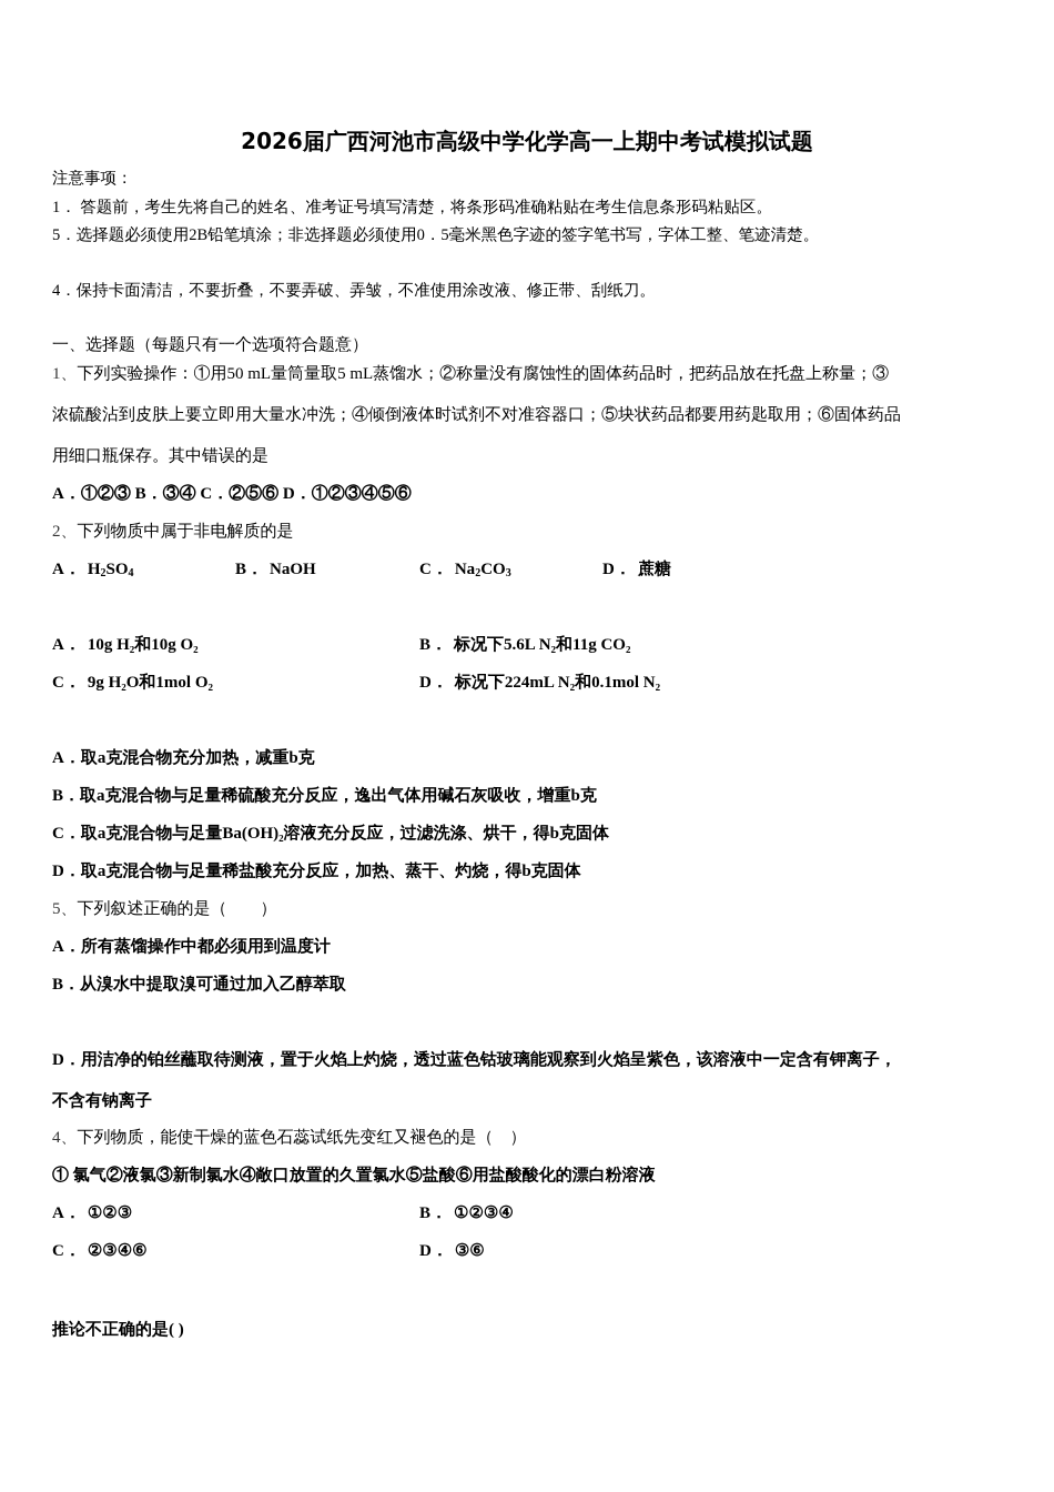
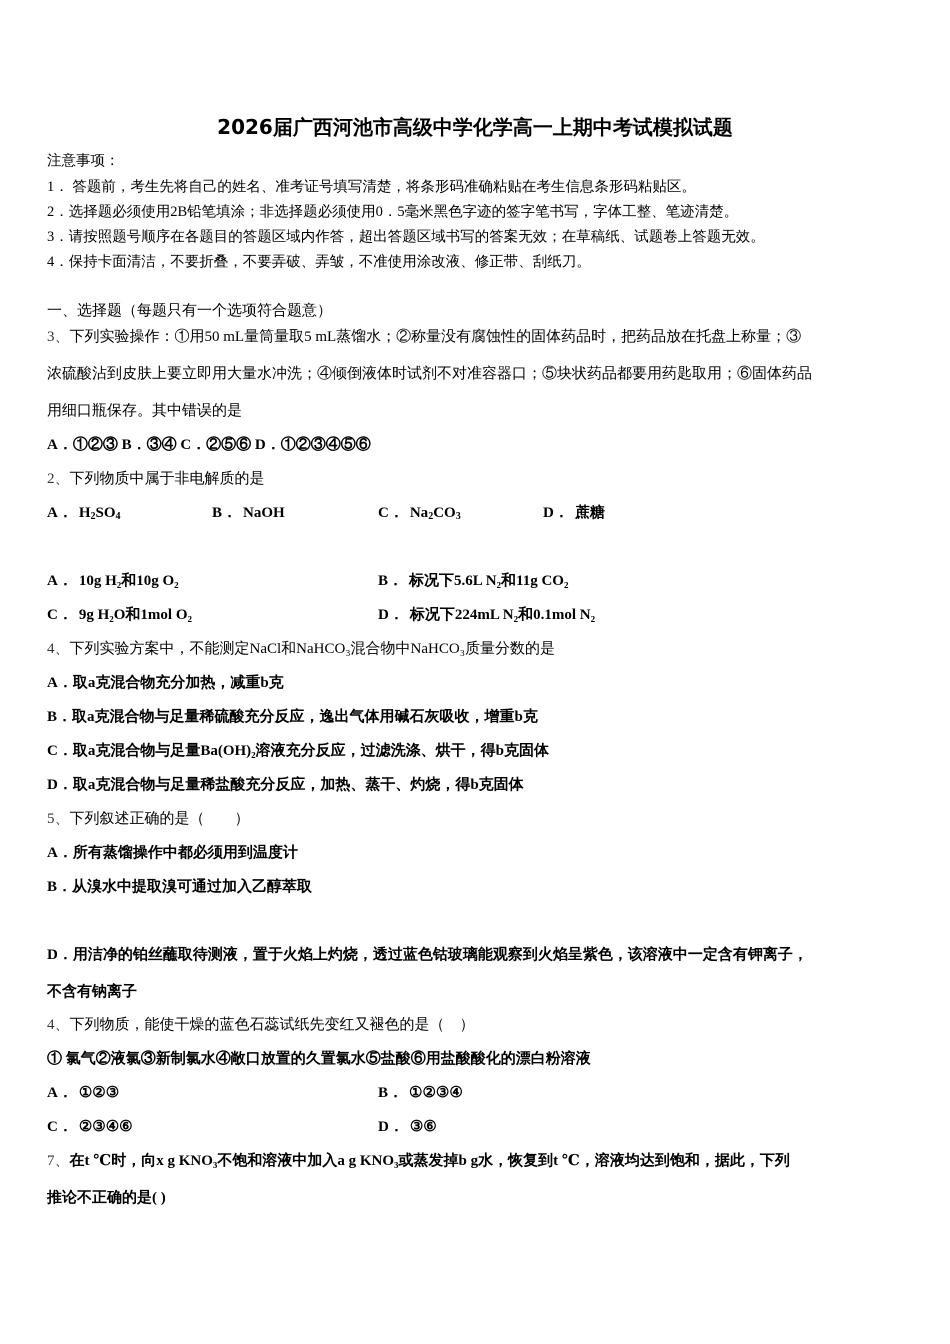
  2026届广西河池市高级中学化学高一上期中考试模拟试题
  注意事项：
  1． 答题前，考生先将自己的姓名、准考证号填写清楚，将条形码准确粘贴在考生信息条形码粘贴区。
- 5．选择题必须使用2B铅笔填涂；非选择题必须使用0．5毫米黑色字迹的签字笔书写，字体工整、笔迹清楚。
+ 2．选择题必须使用2B铅笔填涂；非选择题必须使用0．5毫米黑色字迹的签字笔书写，字体工整、笔迹清楚。
+ 3．请按照题号顺序在各题目的答题区域内作答，超出答题区域书写的答案无效；在草稿纸、试题卷上答题无效。
  4．保持卡面清洁，不要折叠，不要弄破、弄皱，不准使用涂改液、修正带、刮纸刀。
  一、选择题（每题只有一个选项符合题意）
- 1、下列实验操作：①用50 mL量筒量取5 mL蒸馏水；②称量没有腐蚀性的固体药品时，把药品放在托盘上称量；③
+ 3、下列实验操作：①用50 mL量筒量取5 mL蒸馏水；②称量没有腐蚀性的固体药品时，把药品放在托盘上称量；③
  浓硫酸沾到皮肤上要立即用大量水冲洗；④倾倒液体时试剂不对准容器口；⑤块状药品都要用药匙取用；⑥固体药品
  用细口瓶保存。其中错误的是
  A．①②③ B．③④ C．②⑤⑥ D．①②③④⑤⑥
  2、下列物质中属于非电解质的是
  A． H2SO4
  B． NaOH
  C． Na2CO3
  D． 蔗糖
  A． 10g H₂和10g O₂
  B． 标况下5.6L N₂和11g CO₂
  C． 9g H₂O和1mol O₂
  D． 标况下224mL N₂和0.1mol N₂
+ 4、下列实验方案中，不能测定NaCl和NaHCO₃混合物中NaHCO₃质量分数的是
  A．取a克混合物充分加热，减重b克
  B．取a克混合物与足量稀硫酸充分反应，逸出气体用碱石灰吸收，增重b克
  C．取a克混合物与足量Ba(OH)₂溶液充分反应，过滤洗涤、烘干，得b克固体
  D．取a克混合物与足量稀盐酸充分反应，加热、蒸干、灼烧，得b克固体
  5、下列叙述正确的是（ ）
  A．所有蒸馏操作中都必须用到温度计
  B．从溴水中提取溴可通过加入乙醇萃取
  D．用洁净的铂丝蘸取待测液，置于火焰上灼烧，透过蓝色钴玻璃能观察到火焰呈紫色，该溶液中一定含有钾离子，
  不含有钠离子
  4、下列物质，能使干燥的蓝色石蕊试纸先变红又褪色的是（ ）
  ① 氯气②液氯③新制氯水④敞口放置的久置氯水⑤盐酸⑥用盐酸酸化的漂白粉溶液
  A． ①②③
  B． ①②③④
  C． ②③④⑥
  D． ③⑥
+ 7、在t ℃时，向x g KNO₃不饱和溶液中加入a g KNO₃或蒸发掉b g水，恢复到t ℃，溶液均达到饱和，据此，下列
  推论不正确的是( )
